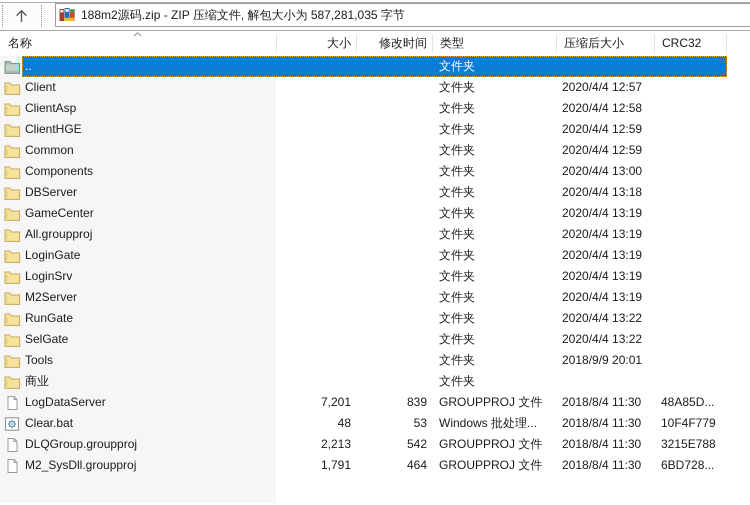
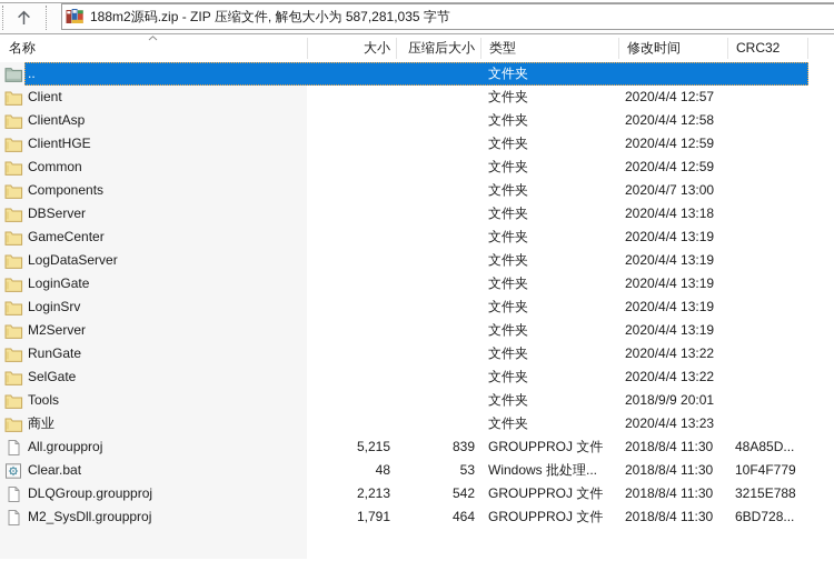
  188m2源码.zip - ZIP 压缩文件, 解包大小为 587,281,035 字节
  名称
  大小
- 修改时间
+ 压缩后大小
  类型
- 压缩后大小
+ 修改时间
  CRC32
  ..
  文件夹
  Client
  文件夹
  2020/4/4 12:57
  ClientAsp
  文件夹
  2020/4/4 12:58
  ClientHGE
  文件夹
  2020/4/4 12:59
  Common
  文件夹
  2020/4/4 12:59
  Components
  文件夹
- 2020/4/4 13:00
+ 2020/4/7 13:00
  DBServer
  文件夹
  2020/4/4 13:18
  GameCenter
  文件夹
  2020/4/4 13:19
- All.groupproj
+ LogDataServer
  文件夹
  2020/4/4 13:19
  LoginGate
  文件夹
  2020/4/4 13:19
  LoginSrv
  文件夹
  2020/4/4 13:19
  M2Server
  文件夹
  2020/4/4 13:19
  RunGate
  文件夹
  2020/4/4 13:22
  SelGate
  文件夹
  2020/4/4 13:22
  Tools
  文件夹
  2018/9/9 20:01
  商业
  文件夹
+ 2020/4/4 13:23
- LogDataServer
+ All.groupproj
- 7,201
+ 5,215
  839
  GROUPPROJ 文件
  2018/8/4 11:30
  48A85D...
  Clear.bat
  48
  53
  Windows 批处理...
  2018/8/4 11:30
  10F4F779
  DLQGroup.groupproj
  2,213
  542
  GROUPPROJ 文件
  2018/8/4 11:30
  3215E788
  M2_SysDll.groupproj
  1,791
  464
  GROUPPROJ 文件
  2018/8/4 11:30
  6BD728...
